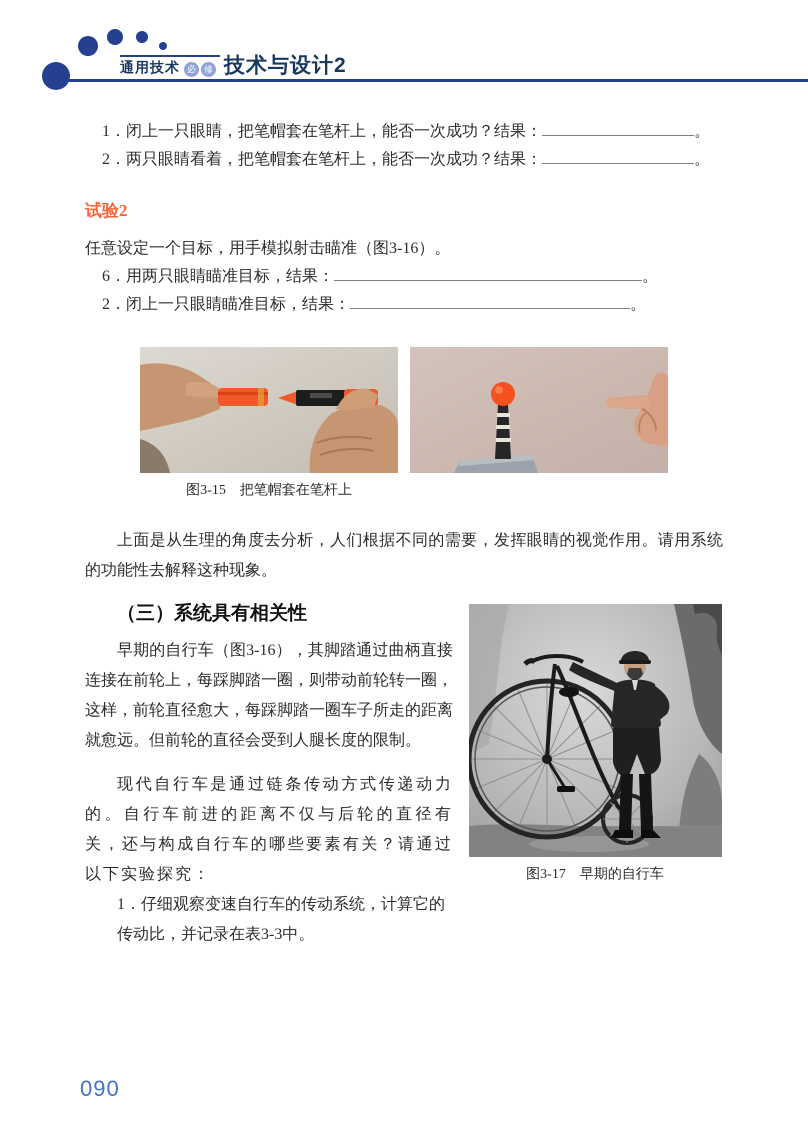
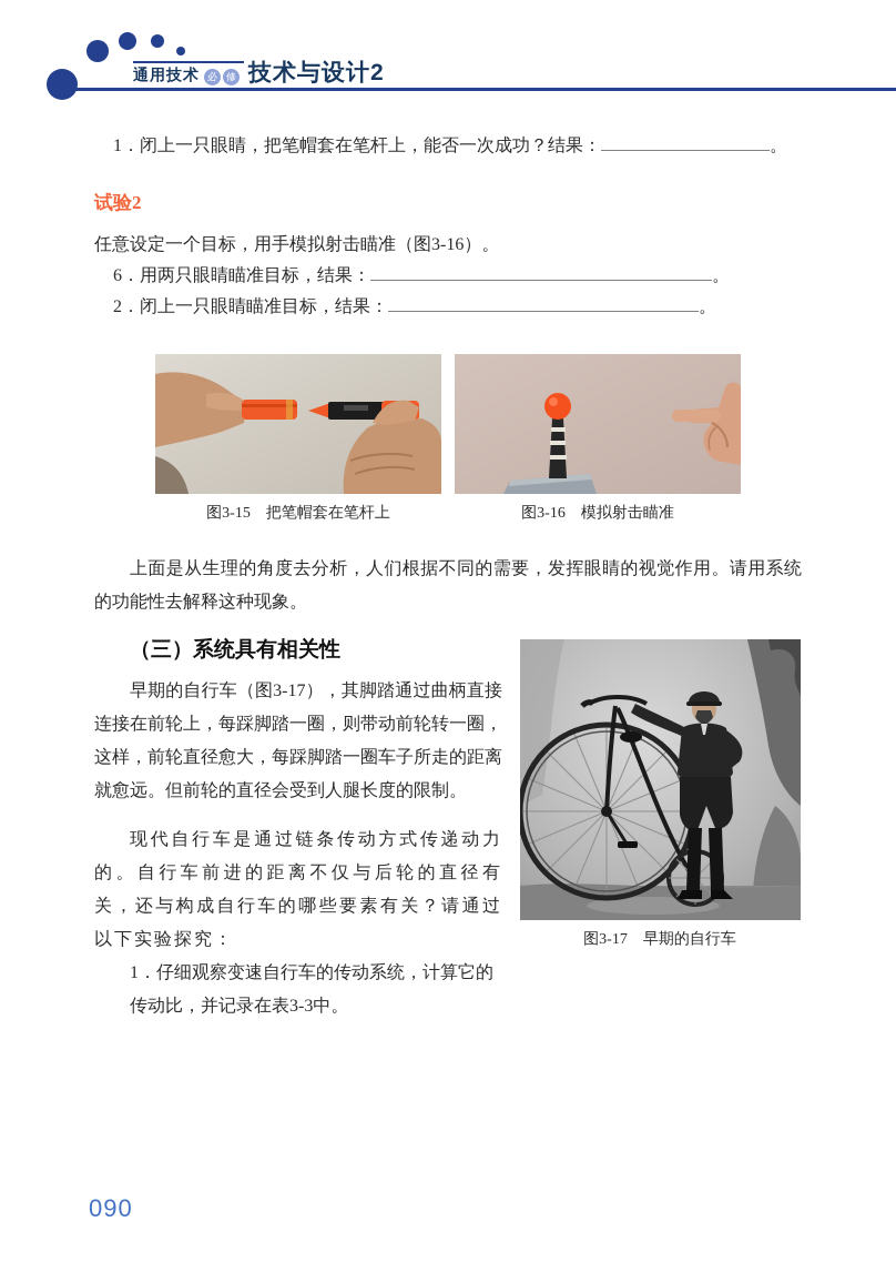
  通用技术
  必
  修
  技术与设计2
  1．闭上一只眼睛，把笔帽套在笔杆上，能否一次成功？结果： 。
- 2．两只眼睛看着，把笔帽套在笔杆上，能否一次成功？结果： 。
  试验2
  任意设定一个目标，用手模拟射击瞄准（图3-16）。
  6．用两只眼睛瞄准目标，结果： 。
  2．闭上一只眼睛瞄准目标，结果： 。
  图3-15 把笔帽套在笔杆上
+ 图3-16 模拟射击瞄准
  上面是从生理的角度去分析，人们根据不同的需要，发挥眼睛的视觉作用。请用系统的功能性去解释这种现象。
  图3-17 早期的自行车
  （三）系统具有相关性
- 早期的自行车（图3-16），其脚踏通过曲柄直接连接在前轮上，每踩脚踏一圈，则带动前轮转一圈，这样，前轮直径愈大，每踩脚踏一圈车子所走的距离就愈远。但前轮的直径会受到人腿长度的限制。
+ 早期的自行车（图3-17），其脚踏通过曲柄直接连接在前轮上，每踩脚踏一圈，则带动前轮转一圈，这样，前轮直径愈大，每踩脚踏一圈车子所走的距离就愈远。但前轮的直径会受到人腿长度的限制。
  现代自行车是通过链条传动方式传递动力的。自行车前进的距离不仅与后轮的直径有关，还与构成自行车的哪些要素有关？请通过以下实验探究：
  1．仔细观察变速自行车的传动系统，计算它的传动比，并记录在表3-3中。
  090
